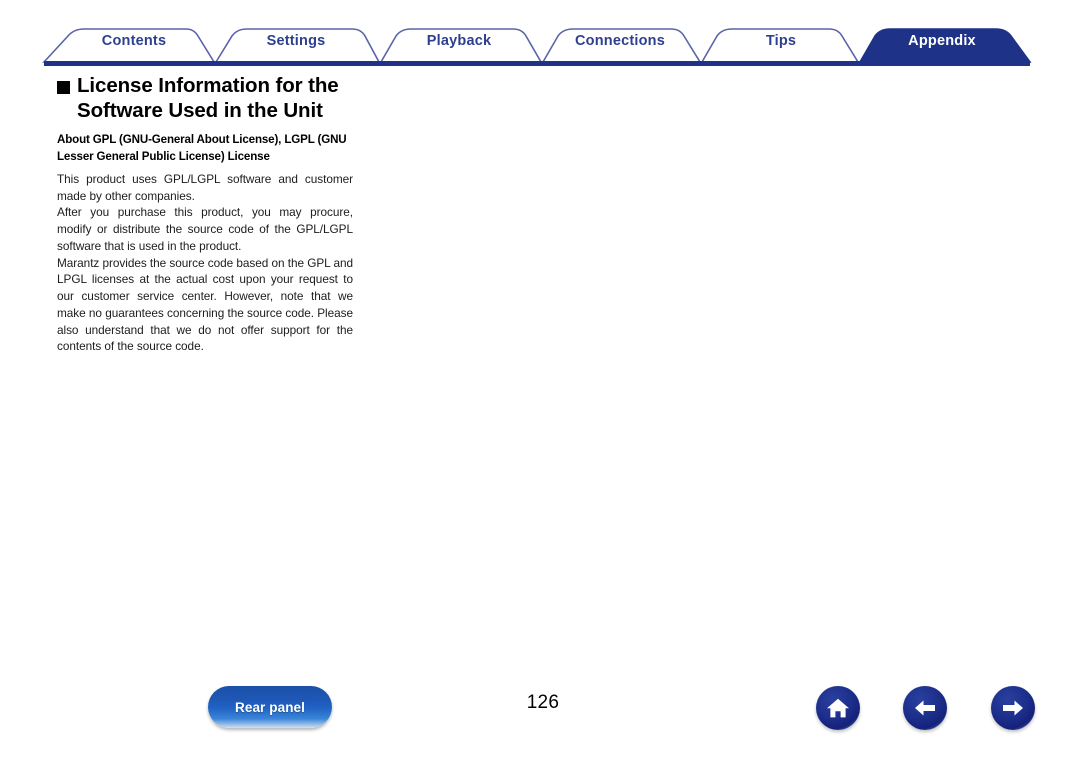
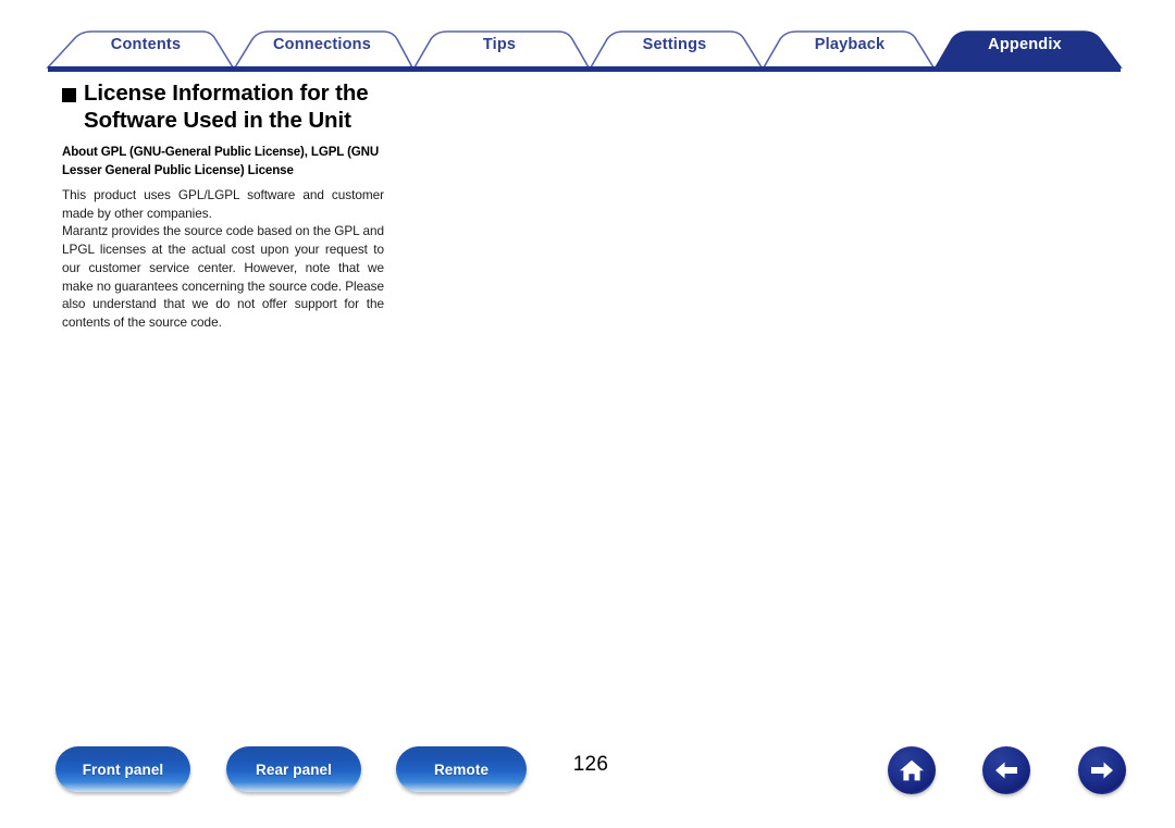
  Contents
- Settings
+ Connections
- Playback
+ Tips
- Connections
+ Settings
- Tips
+ Playback
  Appendix
  License Information for the Software Used in the Unit
- About GPL (GNU-General About License), LGPL (GNU Lesser General Public License) License
+ About GPL (GNU-General Public License), LGPL (GNU Lesser General Public License) License
  This product uses GPL/LGPL software and customer made by other companies.
- After you purchase this product, you may procure, modify or distribute the source code of the GPL/LGPL software that is used in the product.
  Marantz provides the source code based on the GPL and LPGL licenses at the actual cost upon your request to our customer service center. However, note that we make no guarantees concerning the source code. Please also understand that we do not offer support for the contents of the source code.
+ Front panel
  Rear panel
+ Remote
  126
